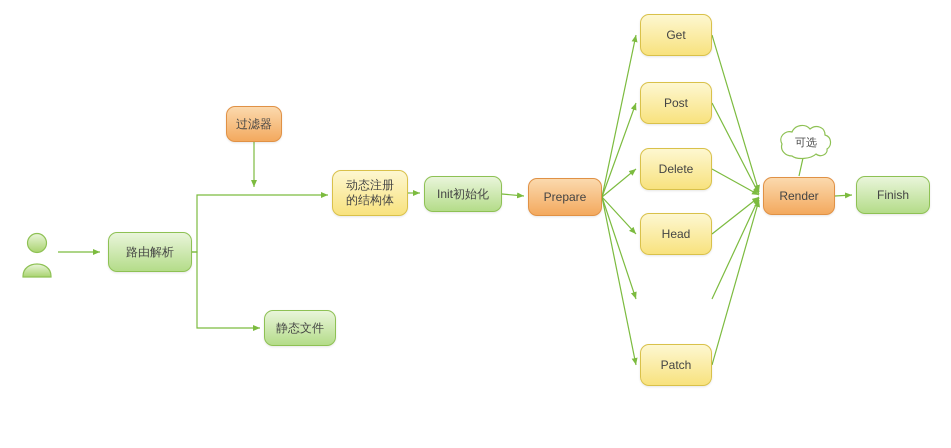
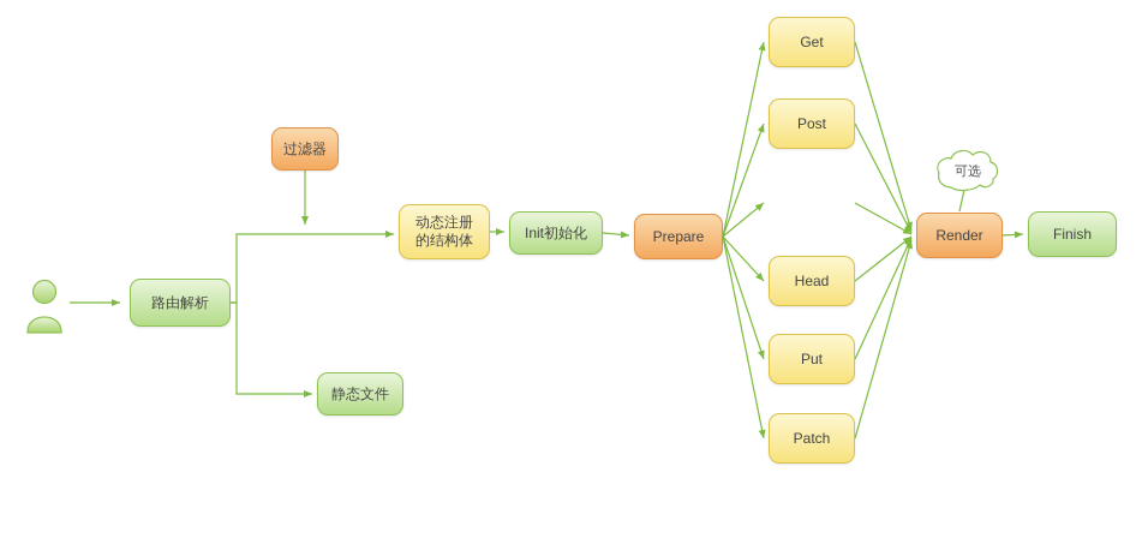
  路由解析
  过滤器
  静态文件
  动态注册
  的结构体
  Init初始化
  Prepare
  Get
  Post
- Delete
  Head
+ Put
  Patch
  Render
  Finish
  可选
